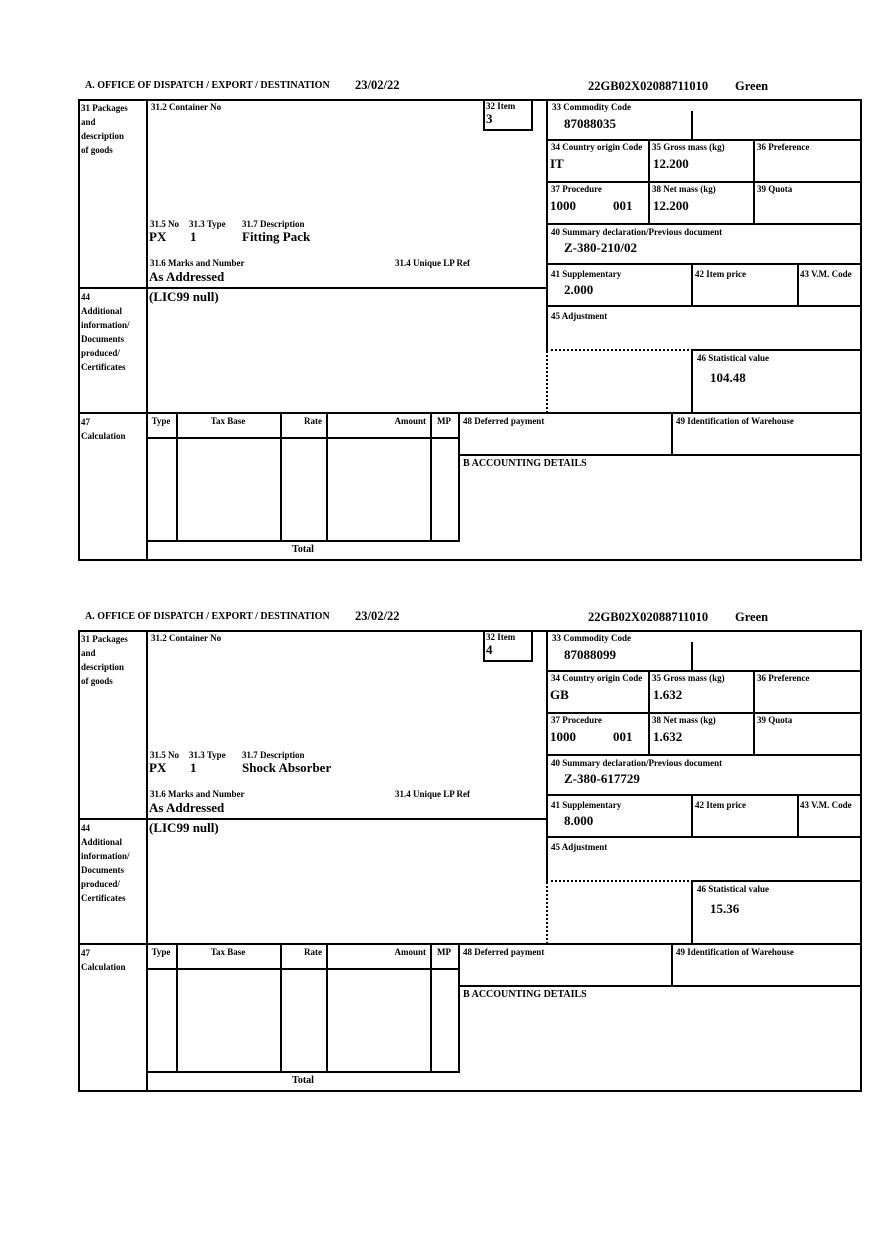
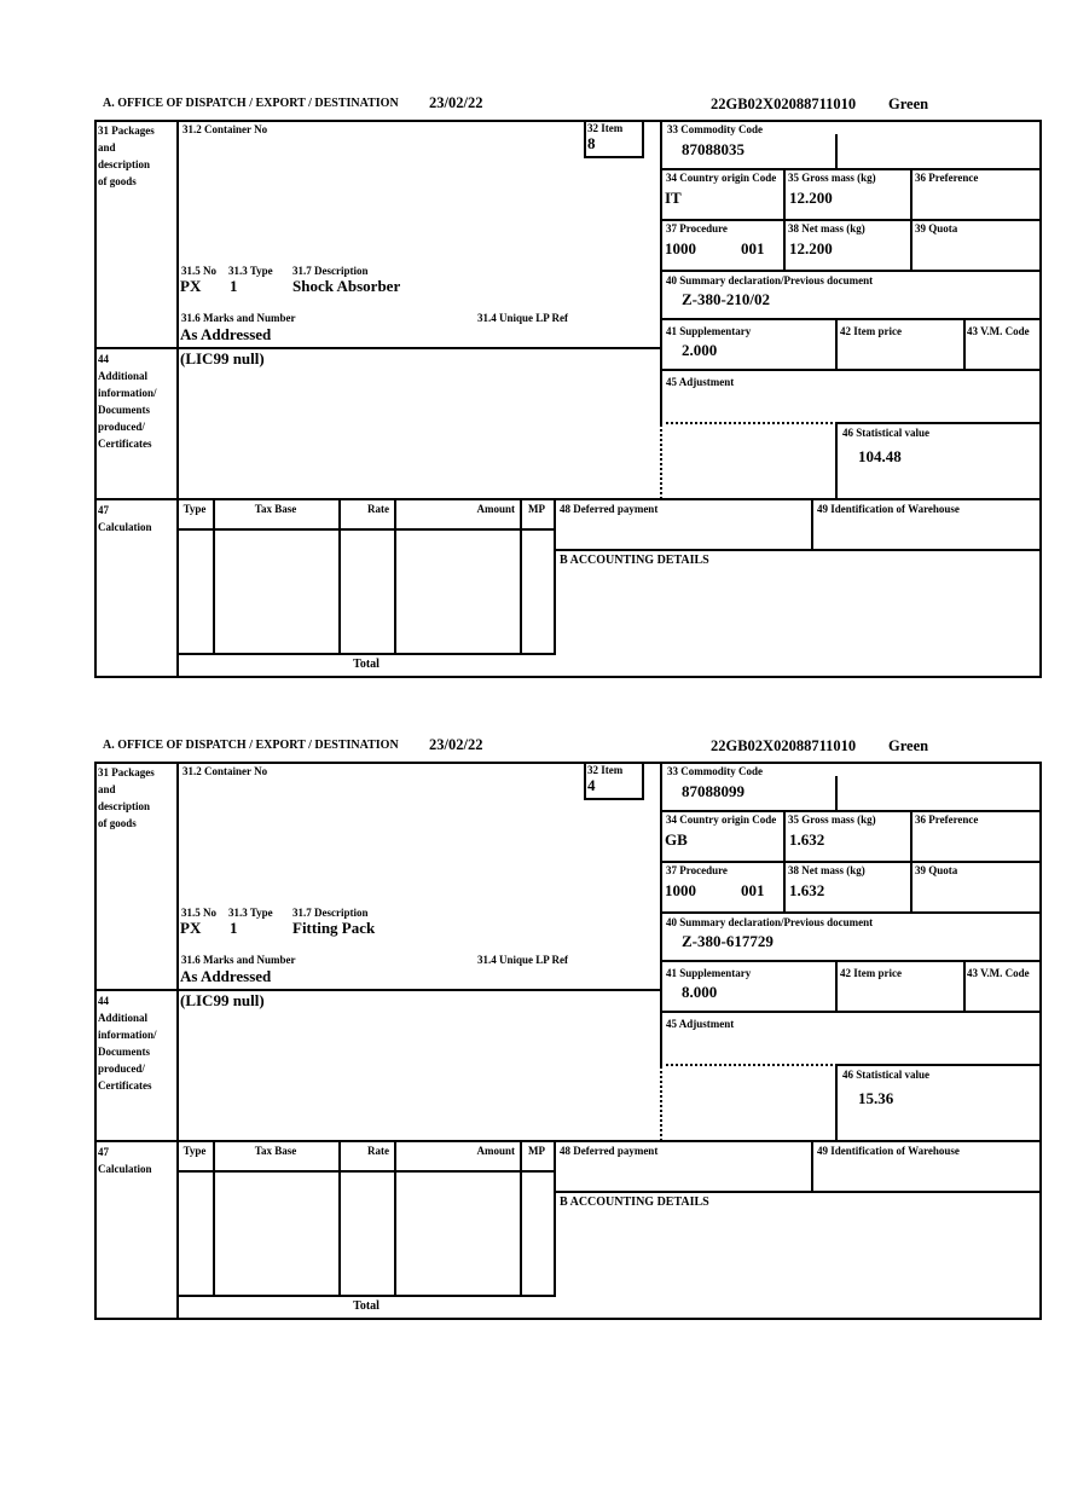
  A. OFFICE OF DISPATCH / EXPORT / DESTINATION
  23/02/22
  22GB02X02088711010
  Green
  31 Packages
  and
  description
  of goods
  31.2 Container No
  32 Item
- 3
+ 8
  31.5 No
  31.3 Type
  31.7 Description
  PX
  1
- Fitting Pack
+ Shock Absorber
  31.6 Marks and Number
  31.4 Unique LP Ref
  As Addressed
  33 Commodity Code
  87088035
  34 Country origin Code
  IT
  35 Gross mass (kg)
  12.200
  36 Preference
  37 Procedure
  1000
  001
  38 Net mass (kg)
  12.200
  39 Quota
  40 Summary declaration/Previous document
  Z-380-210/02
  41 Supplementary
  2.000
  42 Item price
  43 V.M. Code
  45 Adjustment
  46 Statistical value
  104.48
  44
  Additional
  information/
  Documents
  produced/
  Certificates
  (LIC99 null)
  47
  Calculation
  Type
  Tax Base
  Rate
  Amount
  MP
  48 Deferred payment
  49 Identification of Warehouse
  B ACCOUNTING DETAILS
  Total
  A. OFFICE OF DISPATCH / EXPORT / DESTINATION
  23/02/22
  22GB02X02088711010
  Green
  31 Packages
  and
  description
  of goods
  31.2 Container No
  32 Item
  4
  31.5 No
  31.3 Type
  31.7 Description
  PX
  1
- Shock Absorber
+ Fitting Pack
  31.6 Marks and Number
  31.4 Unique LP Ref
  As Addressed
  33 Commodity Code
  87088099
  34 Country origin Code
  GB
  35 Gross mass (kg)
  1.632
  36 Preference
  37 Procedure
  1000
  001
  38 Net mass (kg)
  1.632
  39 Quota
  40 Summary declaration/Previous document
  Z-380-617729
  41 Supplementary
  8.000
  42 Item price
  43 V.M. Code
  45 Adjustment
  46 Statistical value
  15.36
  44
  Additional
  information/
  Documents
  produced/
  Certificates
  (LIC99 null)
  47
  Calculation
  Type
  Tax Base
  Rate
  Amount
  MP
  48 Deferred payment
  49 Identification of Warehouse
  B ACCOUNTING DETAILS
  Total
